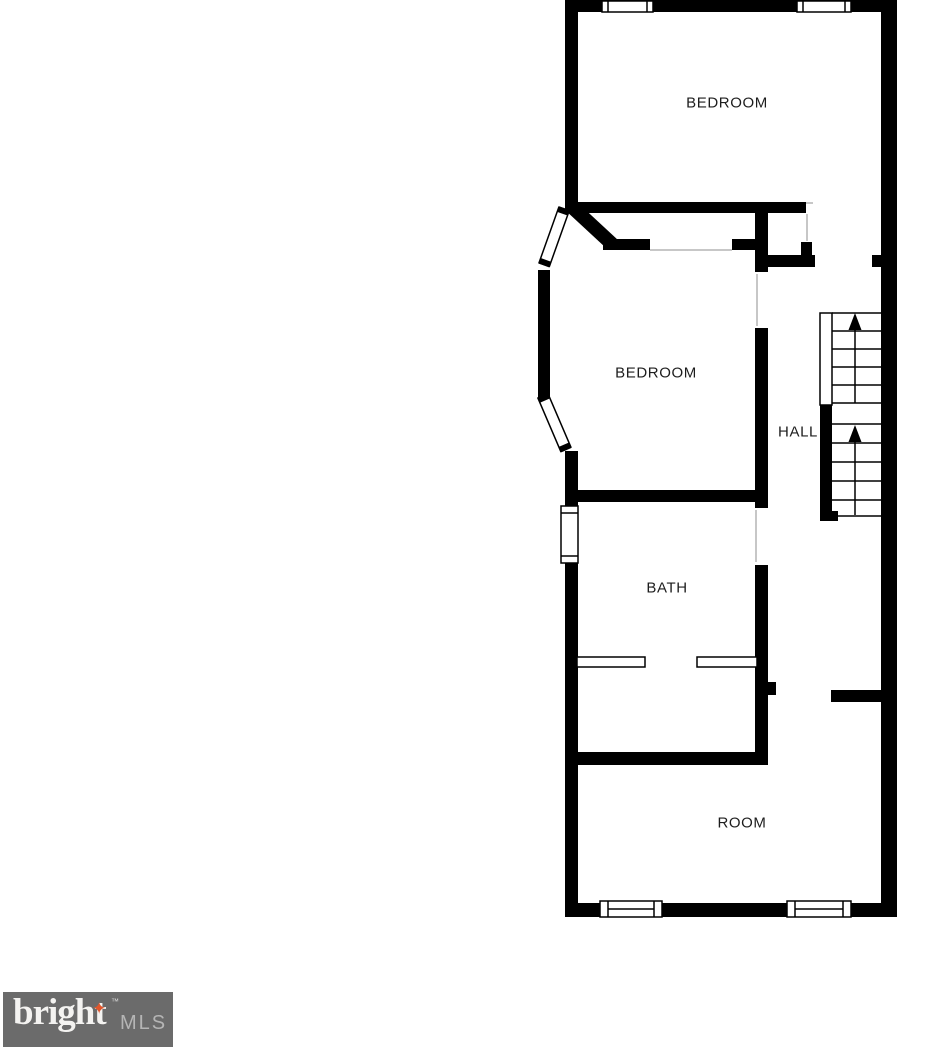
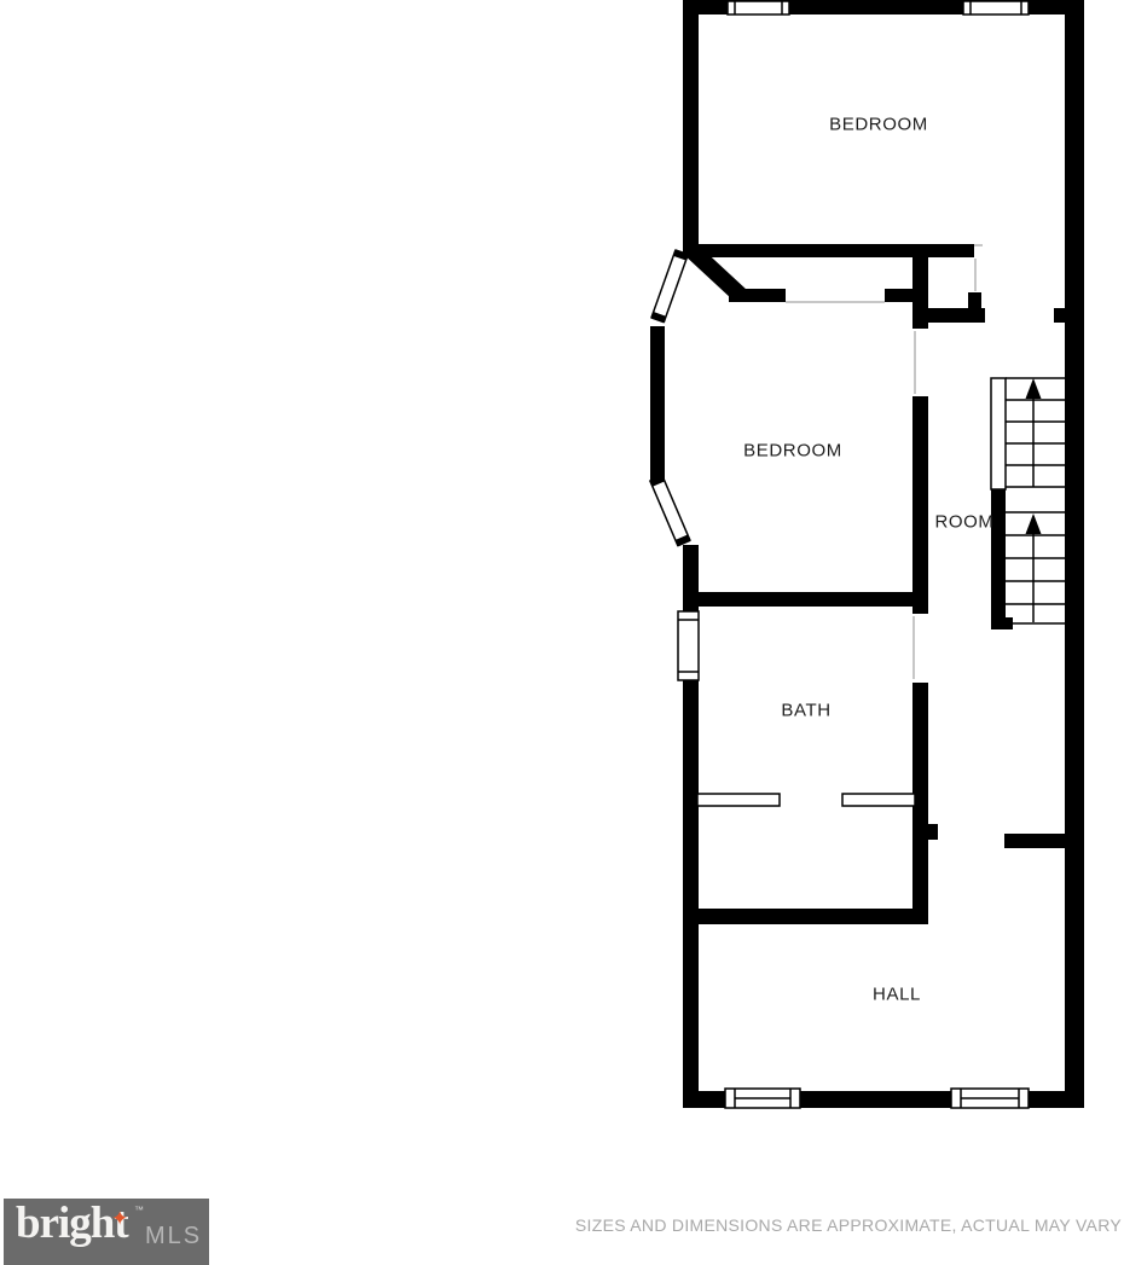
  BEDROOM
  BEDROOM
- HALL
+ ROOM
  BATH
- ROOM
+ HALL
  bright
  ✦
  ™
  MLS
+ SIZES AND DIMENSIONS ARE APPROXIMATE, ACTUAL MAY VARY
